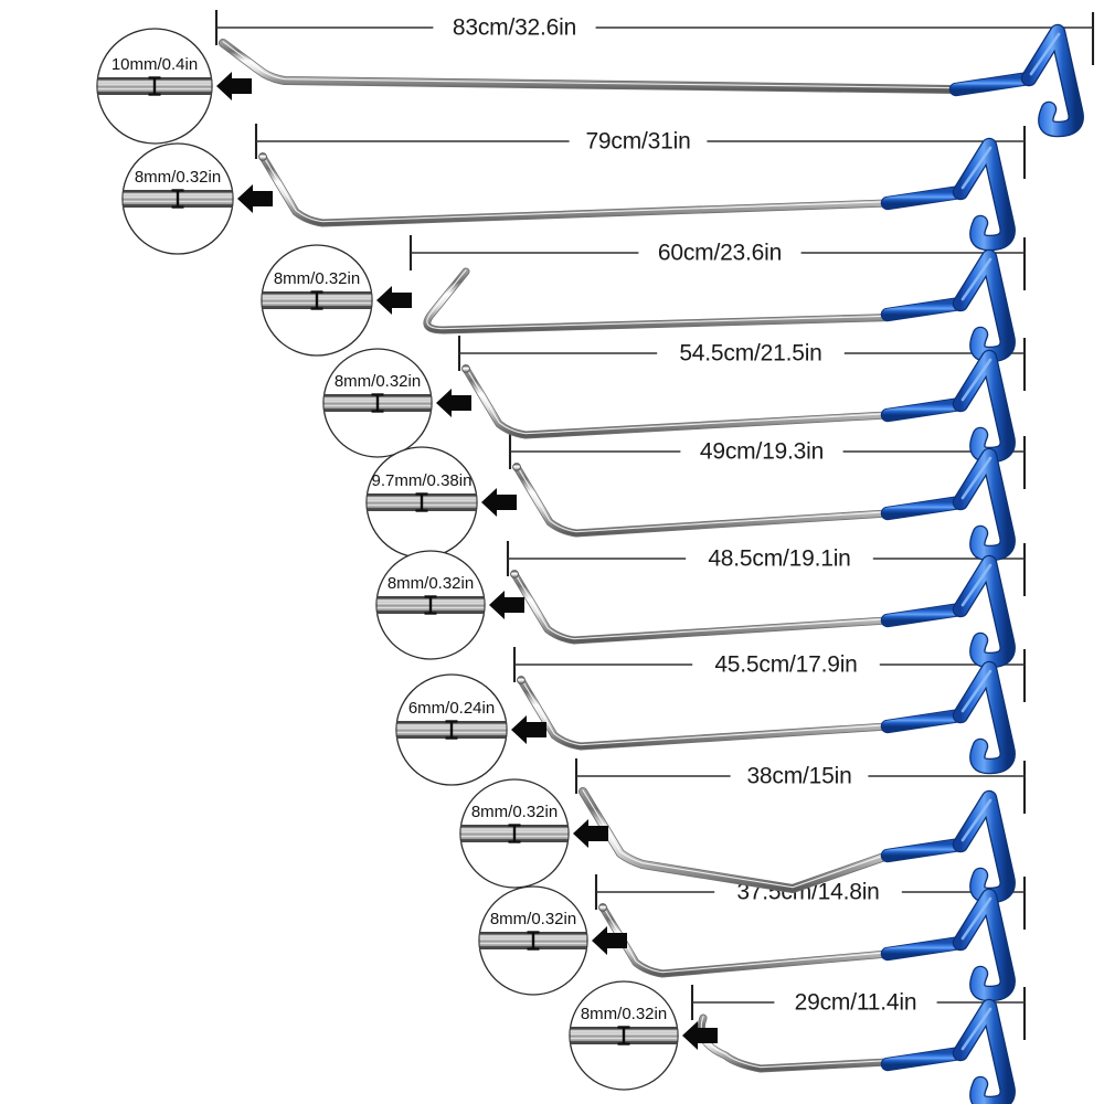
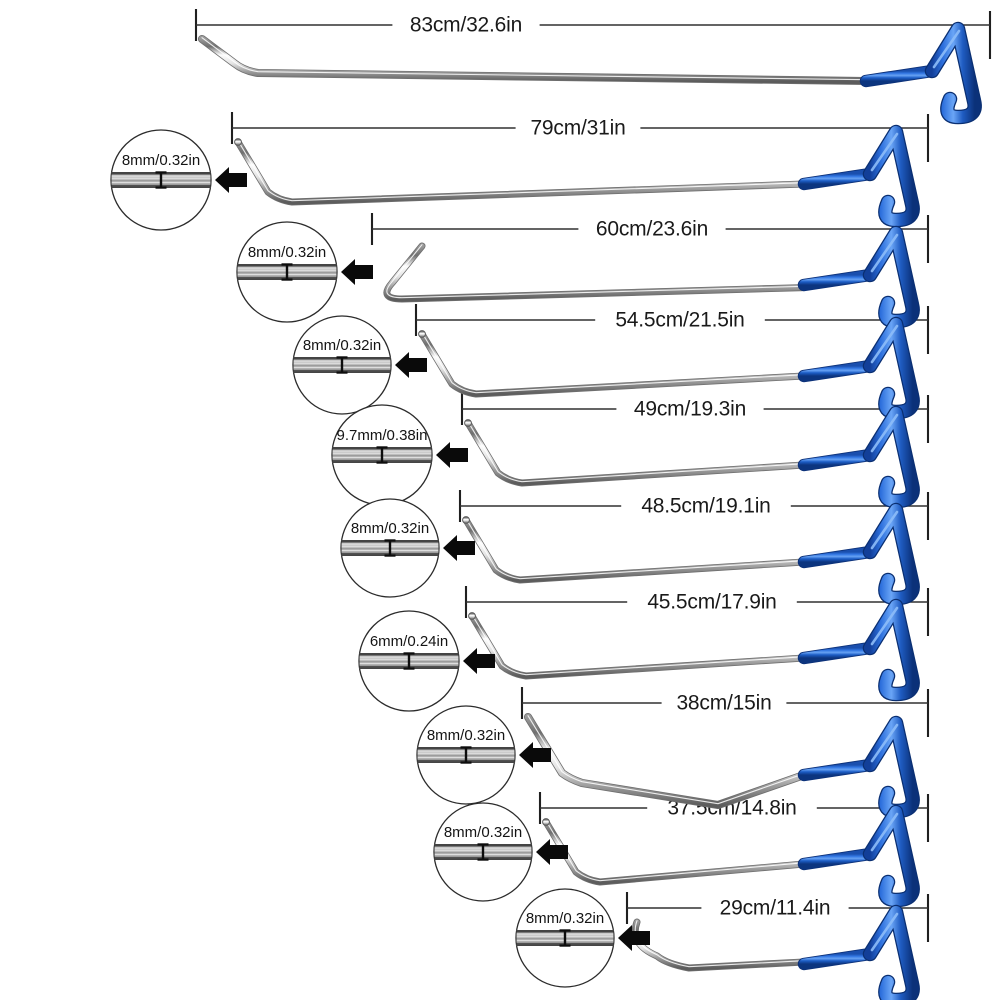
  83cm/32.6in
  79cm/31in
  60cm/23.6in
  54.5cm/21.5in
  49cm/19.3in
  48.5cm/19.1in
  45.5cm/17.9in
  38cm/15in
  37.5m/14.8in
  29cm/11.4in
- 10mm/0.4in
  8mm/0.32in
  8mm/0.32in
  8mm/0.32in
  9.7mm/0.38in
  8mm/0.32in
  6mm/0.24in
  8mm/0.32in
  8mm/0.32in
  8mm/0.32in
